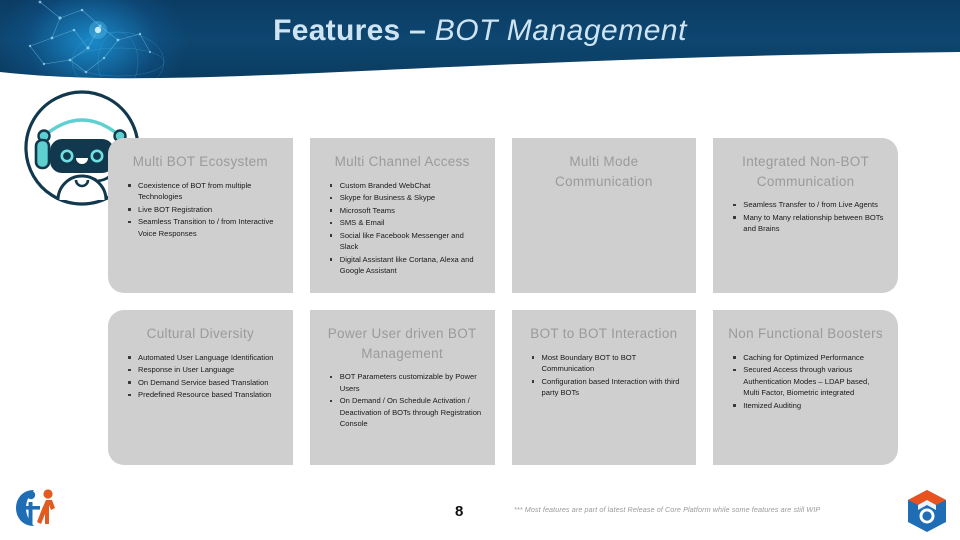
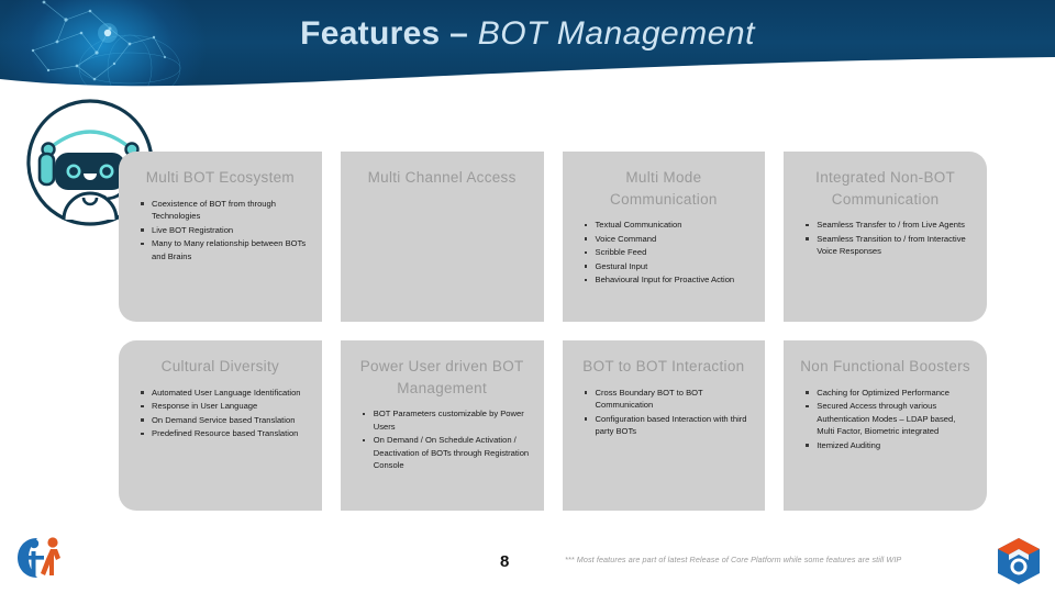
  Features – BOT Management
  Multi BOT Ecosystem
- Coexistence of BOT from multiple Technologies
+ Coexistence of BOT from through Technologies
  Live BOT Registration
- Seamless Transition to / from Interactive Voice Responses
+ Many to Many relationship between BOTs and Brains
  Multi Channel Access
- Custom Branded WebChat
- Skype for Business & Skype
- Microsoft Teams
- SMS & Email
- Social like Facebook Messenger and Slack
- Digital Assistant like Cortana, Alexa and Google Assistant
  Multi Mode Communication
+ Textual Communication
+ Voice Command
+ Scribble Feed
+ Gestural Input
+ Behavioural Input for Proactive Action
  Integrated Non-BOT Communication
  Seamless Transfer to / from Live Agents
- Many to Many relationship between BOTs and Brains
+ Seamless Transition to / from Interactive Voice Responses
  Cultural Diversity
  Automated User Language Identification
  Response in User Language
  On Demand Service based Translation
  Predefined Resource based Translation
  Power User driven BOT Management
  BOT Parameters customizable by Power Users
  On Demand / On Schedule Activation / Deactivation of BOTs through Registration Console
  BOT to BOT Interaction
- Most Boundary BOT to BOT Communication
+ Cross Boundary BOT to BOT Communication
  Configuration based Interaction with third party BOTs
  Non Functional Boosters
  Caching for Optimized Performance
  Secured Access through various Authentication Modes – LDAP based, Multi Factor, Biometric integrated
  Itemized Auditing
  8
  *** Most features are part of latest Release of Core Platform while some features are still WIP
